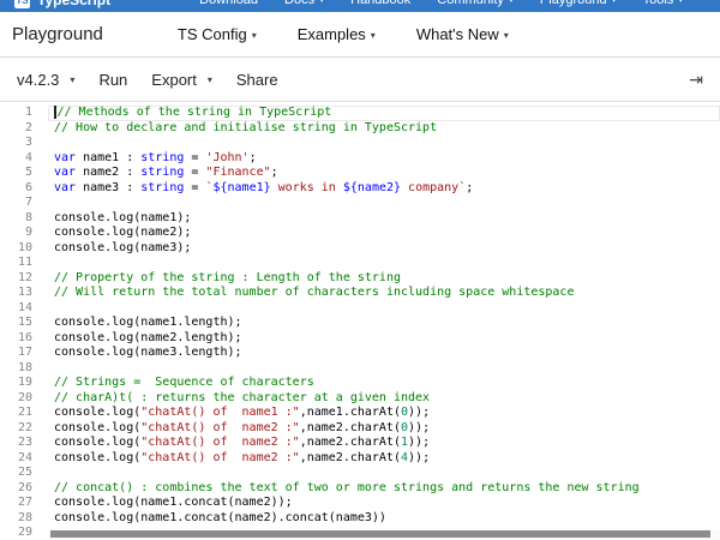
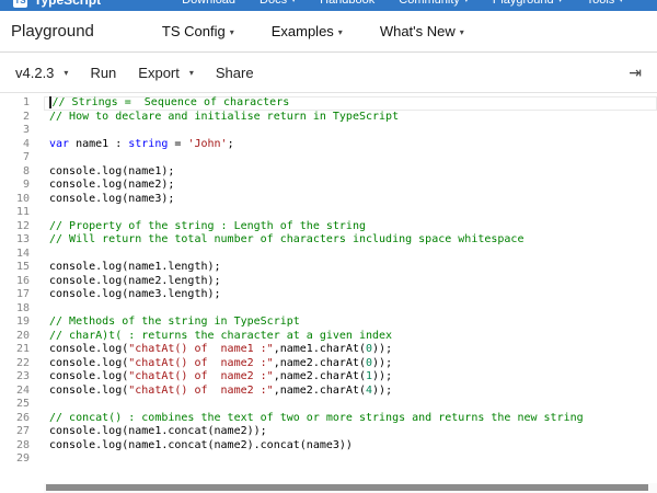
  TS
  TypeScript
  Download
  Docs
  Handbook
  Community
  Playground
  Tools
  Playground
  TS Config ▾
  Examples ▾
  What's New ▾
  v4.2.3
  ▾
  Run
  Export
  ▾
  Share
  ⇥
  1
- // Methods of the string in TypeScript
+ // Strings = Sequence of characters
  2
- // How to declare and initialise string in TypeScript
+ // How to declare and initialise return in TypeScript
  3
  4
  var name1 : string = 'John';
- 5
- var name2 : string = "Finance";
- 6
- var name3 : string = `${name1} works in ${name2} company`;
  7
  8
  console.log(name1);
  9
  console.log(name2);
  10
  console.log(name3);
  11
  12
  // Property of the string : Length of the string
  13
  // Will return the total number of characters including space whitespace
  14
  15
  console.log(name1.length);
  16
  console.log(name2.length);
  17
  console.log(name3.length);
  18
  19
- // Strings = Sequence of characters
+ // Methods of the string in TypeScript
  20
  // charA)t( : returns the character at a given index
  21
  console.log("chatAt() of name1 :",name1.charAt(0));
  22
  console.log("chatAt() of name2 :",name2.charAt(0));
  23
  console.log("chatAt() of name2 :",name2.charAt(1));
  24
  console.log("chatAt() of name2 :",name2.charAt(4));
  25
  26
  // concat() : combines the text of two or more strings and returns the new string
  27
  console.log(name1.concat(name2));
  28
  console.log(name1.concat(name2).concat(name3))
  29
